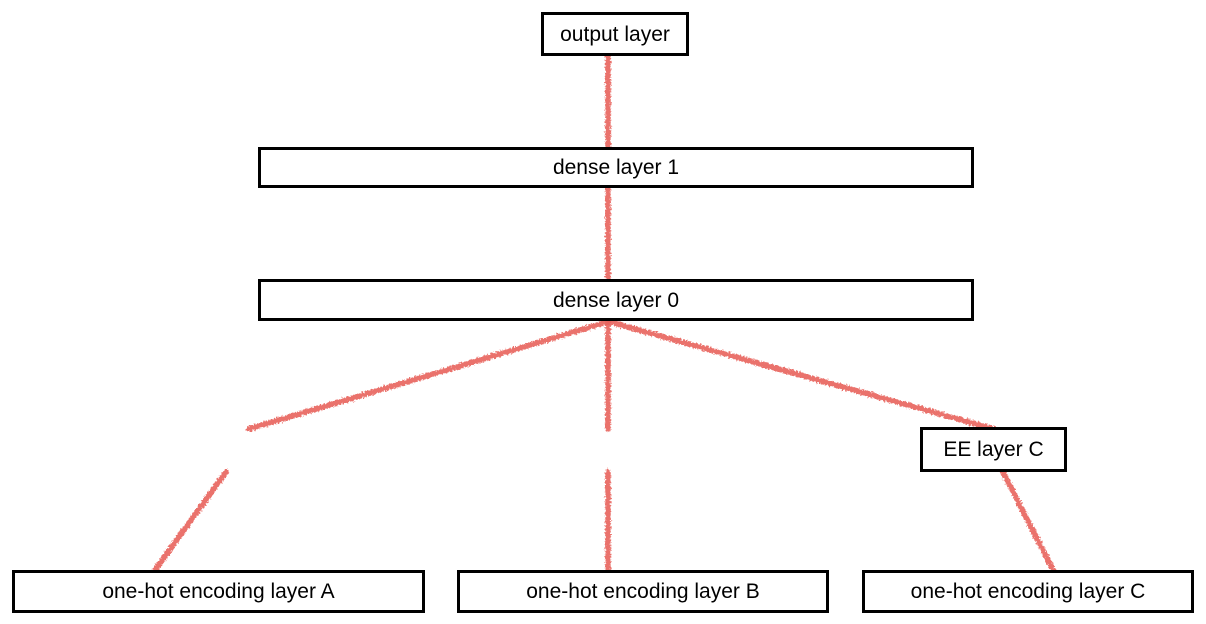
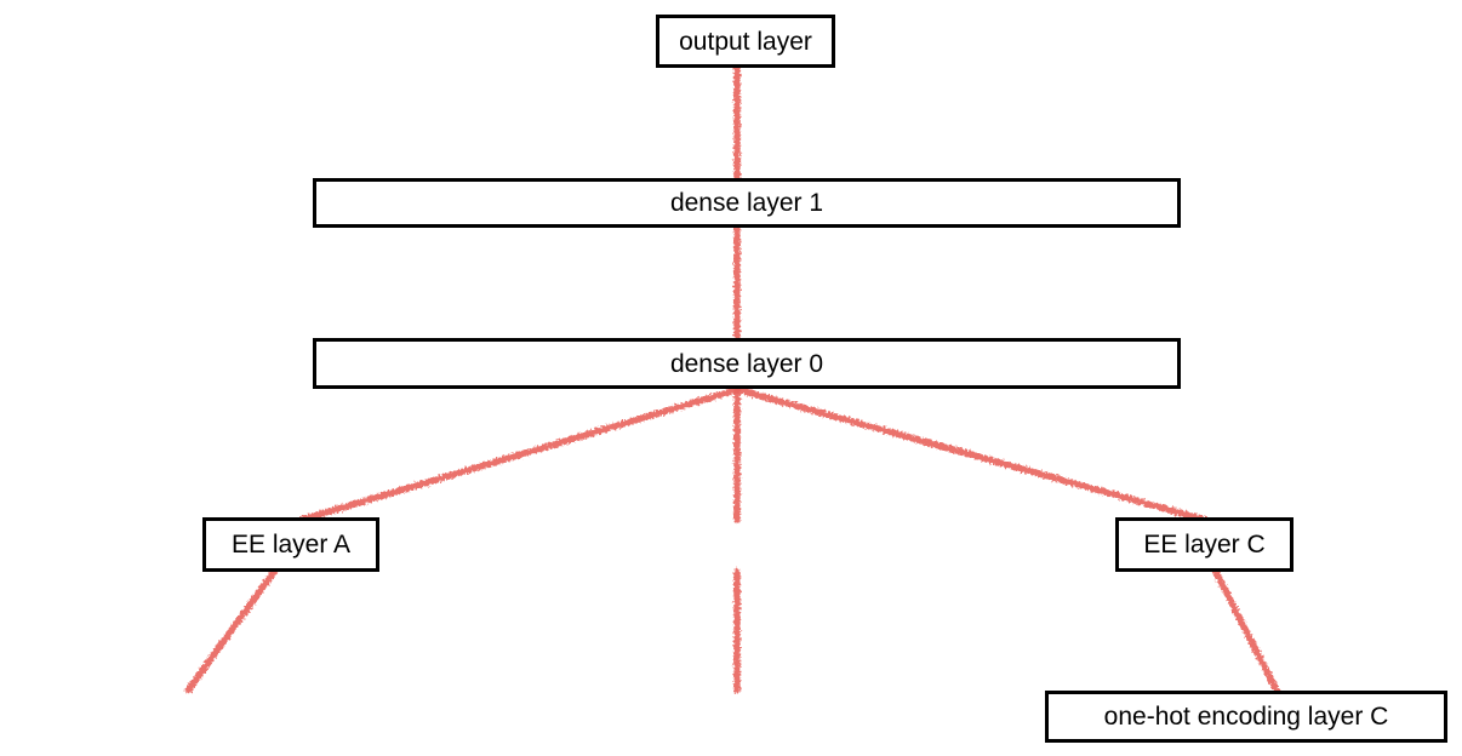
  output layer
  dense layer 1
  dense layer 0
+ EE layer A
  EE layer C
- one-hot encoding layer A
- one-hot encoding layer B
  one-hot encoding layer C
